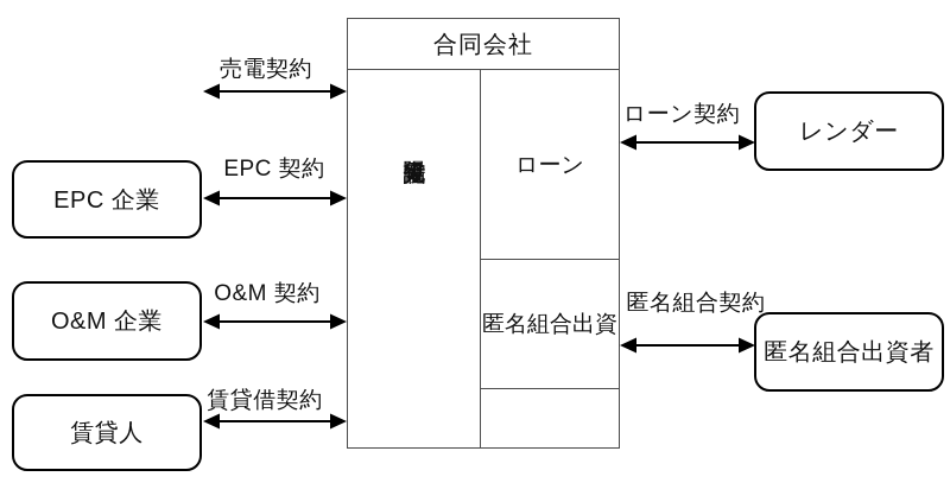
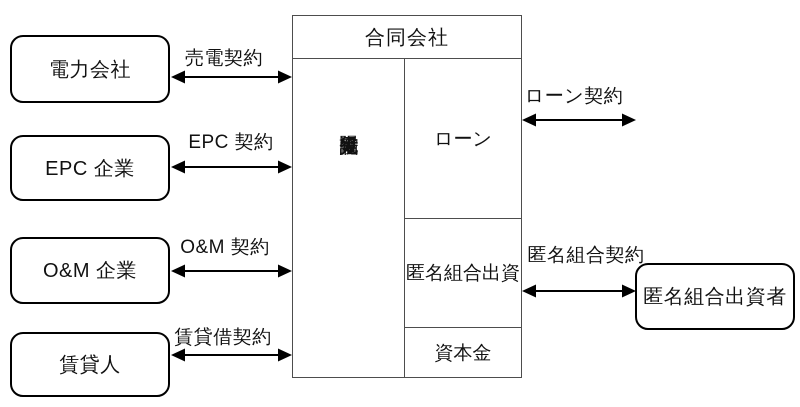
+ 電力会社
  EPC 企業
  O&M 企業
  賃貸人
- レンダー
  匿名組合出資者
  合同会社
  ローン
  匿名組合出資
+ 資本金
  売電契約
  EPC 契約
  O&M 契約
  賃貸借契約
  ローン契約
  匿名組合契約
